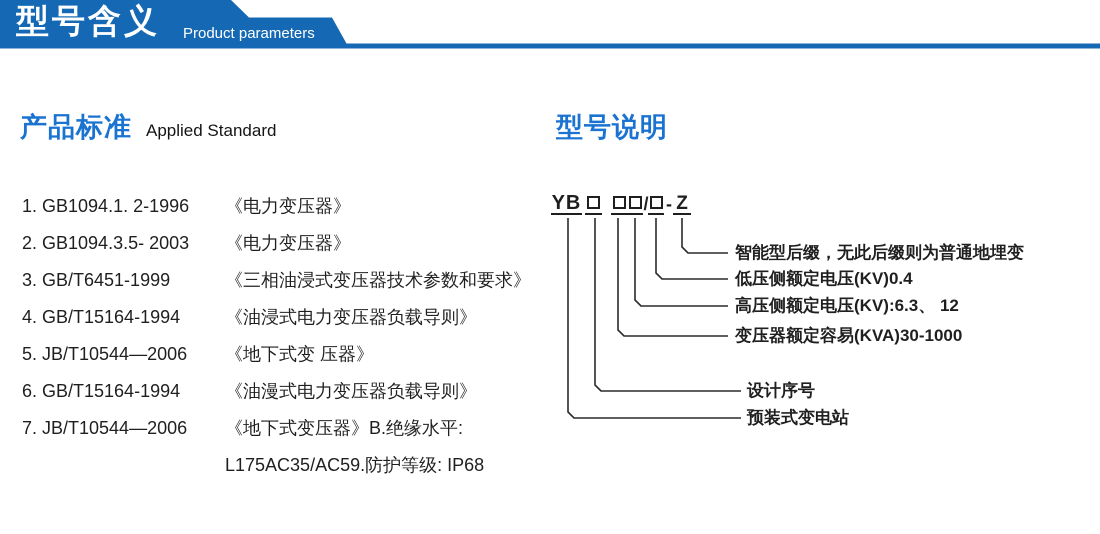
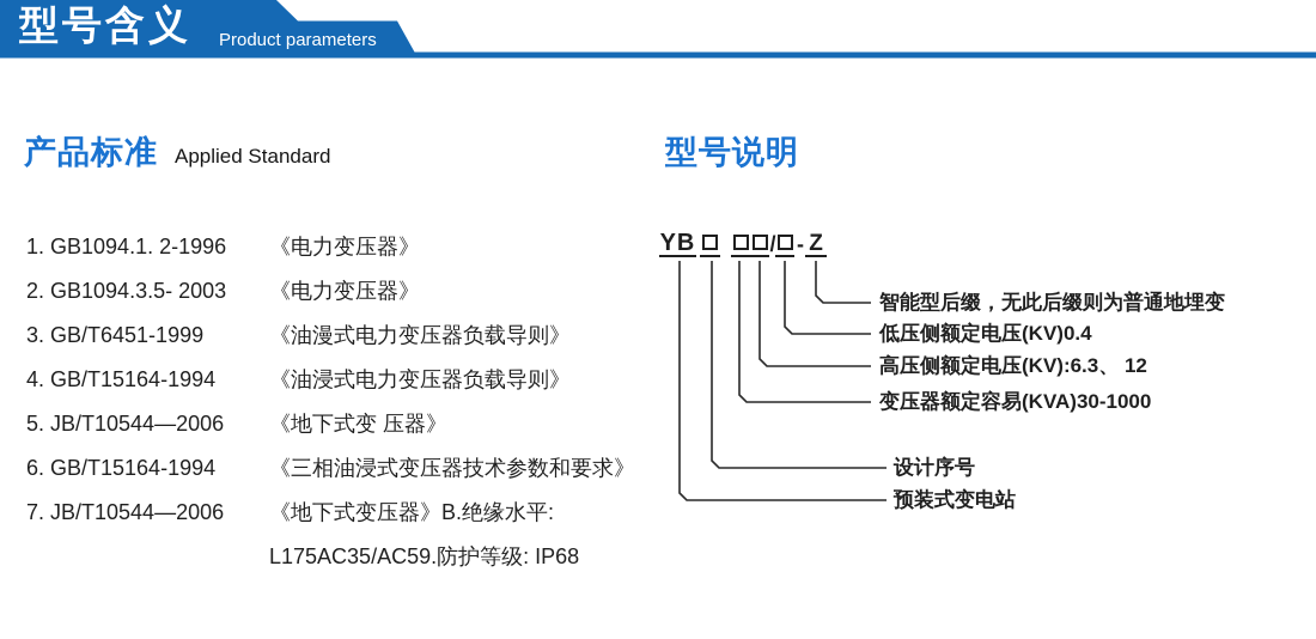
  型号含义
  Product parameters
  产品标准
  Applied Standard
  1. GB1094.1. 2-1996
  《电力变压器》
  2. GB1094.3.5- 2003
  《电力变压器》
  3. GB/T6451-1999
- 《三相油浸式变压器技术参数和要求》
+ 《油漫式电力变压器负载导则》
  4. GB/T15164-1994
  《油浸式电力变压器负载导则》
  5. JB/T10544—2006
  《地下式变 压器》
  6. GB/T15164-1994
- 《油漫式电力变压器负载导则》
+ 《三相油浸式变压器技术参数和要求》
  7. JB/T10544—2006
  《地下式变压器》B.绝缘水平:
  L175AC35/AC59.防护等级: IP68
  型号说明
  YB
  /
  -
  Z
  智能型后缀，无此后缀则为普通地埋变
  低压侧额定电压(KV)0.4
  高压侧额定电压(KV):6.3、 12
  变压器额定容易(KVA)30-1000
  设计序号
  预装式变电站
